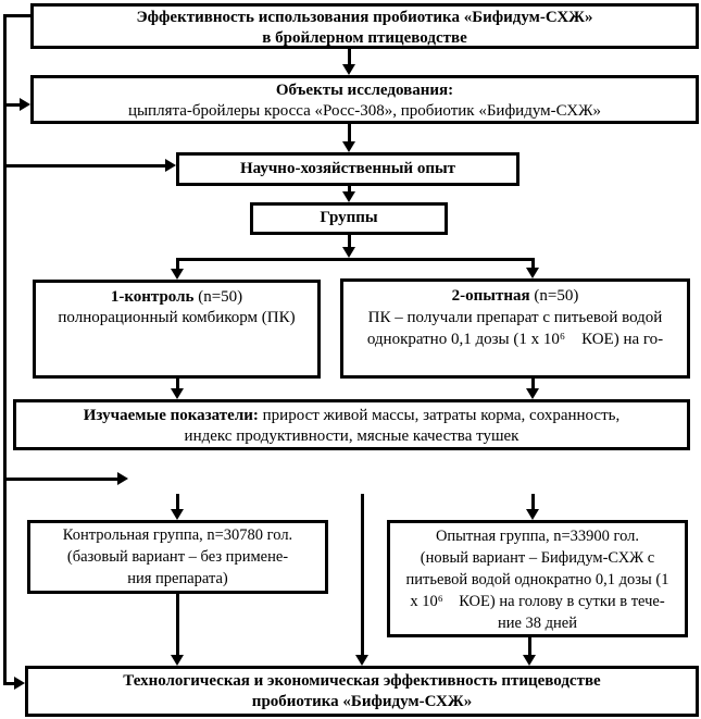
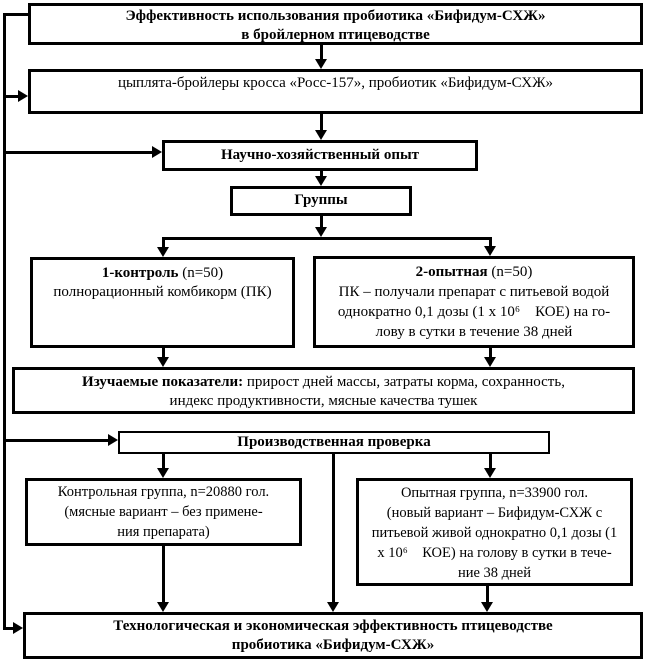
  Эффективность использования пробиотика «Бифидум-СХЖ»
  в бройлерном птицеводстве
- Объекты исследования:
- цыплята-бройлеры кросса «Росс-308», пробиотик «Бифидум-СХЖ»
+ цыплята-бройлеры кросса «Росс-157», пробиотик «Бифидум-СХЖ»
  Научно-хозяйственный опыт
  Группы
  1-контроль (n=50)
  полнорационный комбикорм (ПК)
  2-опытная (n=50)
  ПК – получали препарат с питьевой водой
  однократно 0,1 дозы (1 х 10⁶ КОЕ) на го-
+ лову в сутки в течение 38 дней
- Изучаемые показатели: прирост живой массы, затраты корма, сохранность,
+ Изучаемые показатели: прирост дней массы, затраты корма, сохранность,
  индекс продуктивности, мясные качества тушек
+ Производственная проверка
- Контрольная группа, n=30780 гол.
+ Контрольная группа, n=20880 гол.
- (базовый вариант – без примене-
+ (мясные вариант – без примене-
  ния препарата)
  Опытная группа, n=33900 гол.
  (новый вариант – Бифидум-СХЖ с
- питьевой водой однократно 0,1 дозы (1
+ питьевой живой однократно 0,1 дозы (1
  х 10⁶ КОЕ) на голову в сутки в тече-
  ние 38 дней
  Технологическая и экономическая эффективность птицеводстве
  пробиотика «Бифидум-СХЖ»
